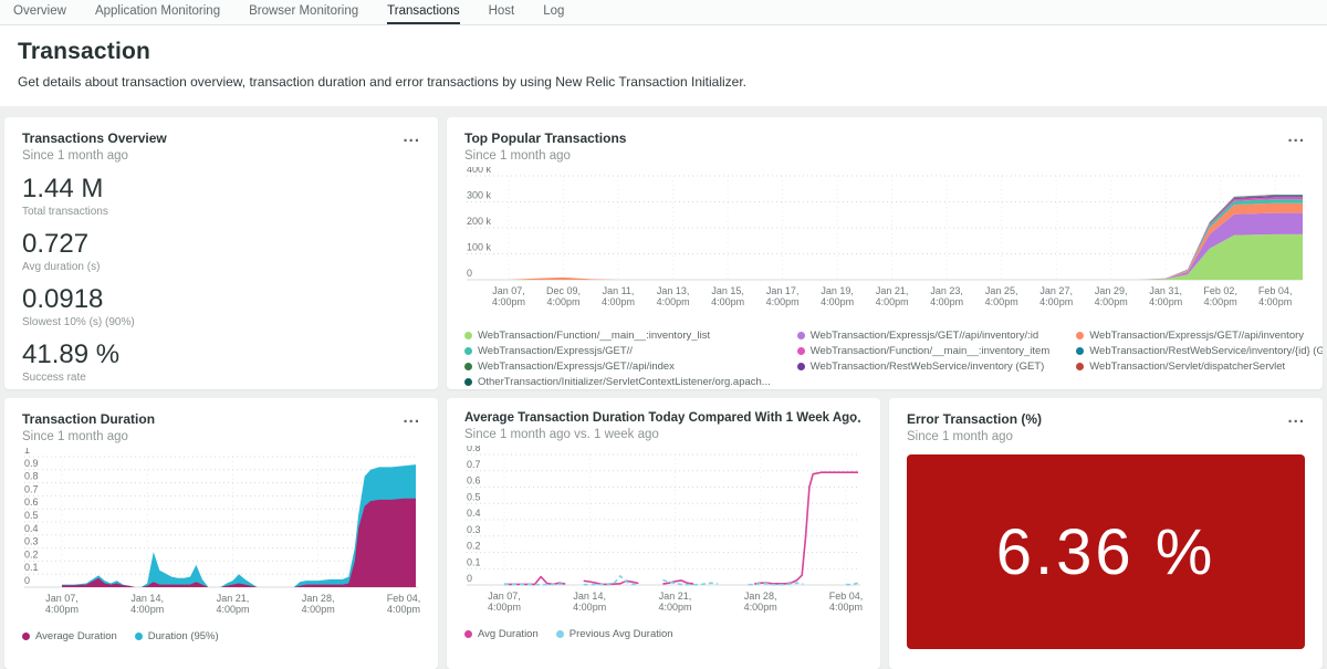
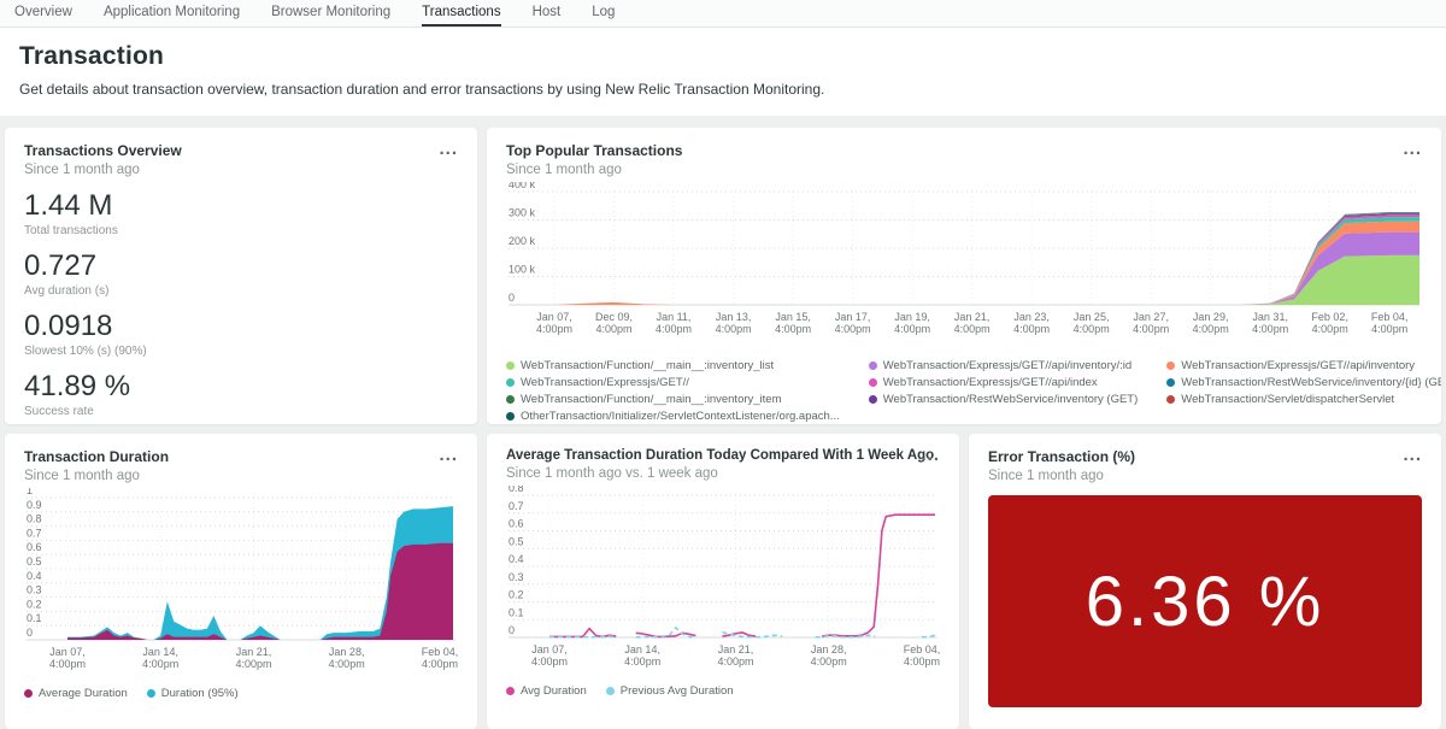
  Overview
  Application Monitoring
  Browser Monitoring
  Transactions
  Host
  Log
  Transaction
- Get details about transaction overview, transaction duration and error transactions by using New Relic Transaction Initializer.
+ Get details about transaction overview, transaction duration and error transactions by using New Relic Transaction Monitoring.
  Transactions Overview
  Since 1 month ago
  ...
  1.44 M
  Total transactions
  0.727
  Avg duration (s)
  0.0918
  Slowest 10% (s) (90%)
  41.89 %
  Success rate
  Top Popular Transactions
  Since 1 month ago
  ...
  0
  100 k
  200 k
  300 k
  400 k
  Jan 07,
  4:00pm
  Dec 09,
  4:00pm
  Jan 11,
  4:00pm
  Jan 13,
  4:00pm
  Jan 15,
  4:00pm
  Jan 17,
  4:00pm
  Jan 19,
  4:00pm
  Jan 21,
  4:00pm
  Jan 23,
  4:00pm
  Jan 25,
  4:00pm
  Jan 27,
  4:00pm
  Jan 29,
  4:00pm
  Jan 31,
  4:00pm
  Feb 02,
  4:00pm
  Feb 04,
  4:00pm
  WebTransaction/Function/__main__:inventory_list
  WebTransaction/Expressjs/GET//
- WebTransaction/Expressjs/GET//api/index
+ WebTransaction/Function/__main__:inventory_item
  OtherTransaction/Initializer/ServletContextListener/org.apach...
  WebTransaction/Expressjs/GET//api/inventory/:id
- WebTransaction/Function/__main__:inventory_item
+ WebTransaction/Expressjs/GET//api/index
  WebTransaction/RestWebService/inventory (GET)
  WebTransaction/Expressjs/GET//api/inventory
  WebTransaction/RestWebService/inventory/{id} (G
  WebTransaction/Servlet/dispatcherServlet
  Transaction Duration
  Since 1 month ago
  ...
  0
  0.1
  0.2
  0.3
  0.4
  0.5
  0.6
  0.7
  0.8
  0.9
  1
  Jan 07,
  4:00pm
  Jan 14,
  4:00pm
  Jan 21,
  4:00pm
  Jan 28,
  4:00pm
  Feb 04,
  4:00pm
  Average Duration
  Duration (95%)
  Average Transaction Duration Today Compared With 1 Week Ago
  Since 1 month ago vs. 1 week ago
  ...
  0
  0.1
  0.2
  0.3
  0.4
  0.5
  0.6
  0.7
  0.8
  Jan 07,
  4:00pm
  Jan 14,
  4:00pm
  Jan 21,
  4:00pm
  Jan 28,
  4:00pm
  Feb 04,
  4:00pm
  Avg Duration
  Previous Avg Duration
  Error Transaction (%)
  Since 1 month ago
  ...
  6.36 %
